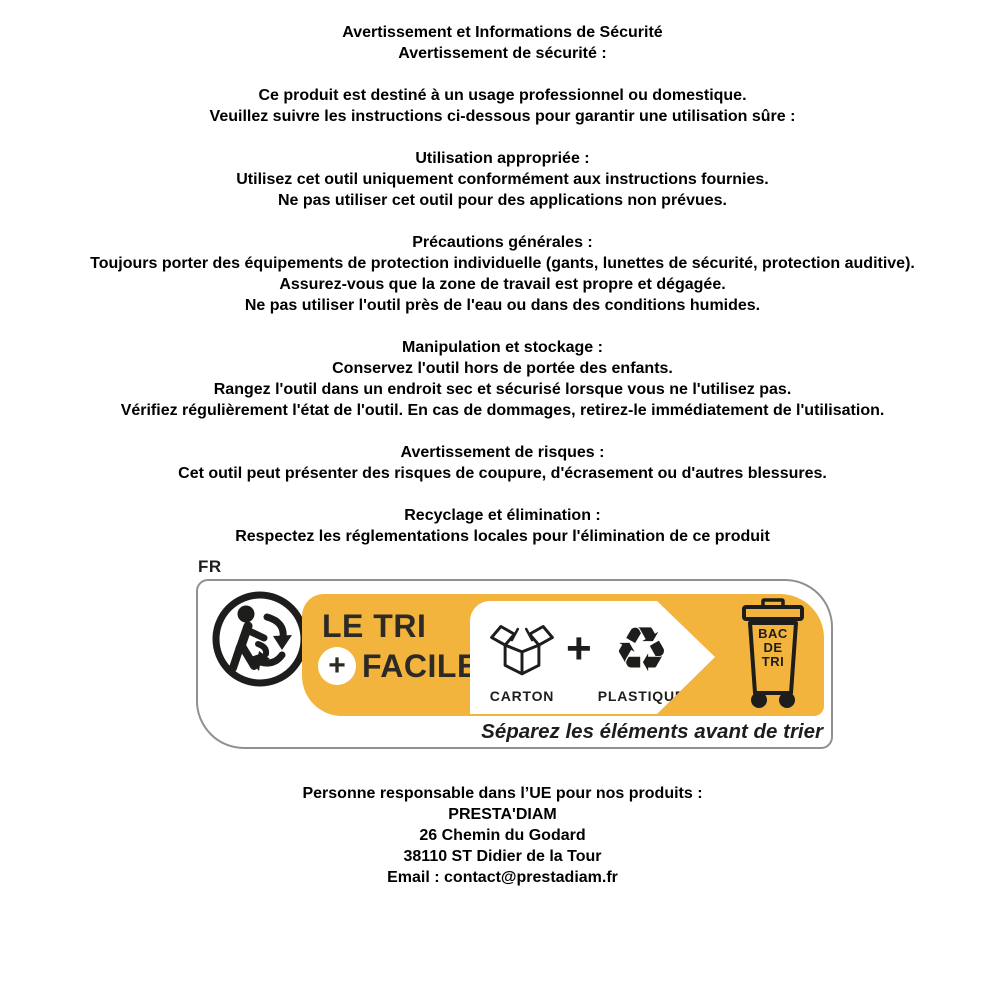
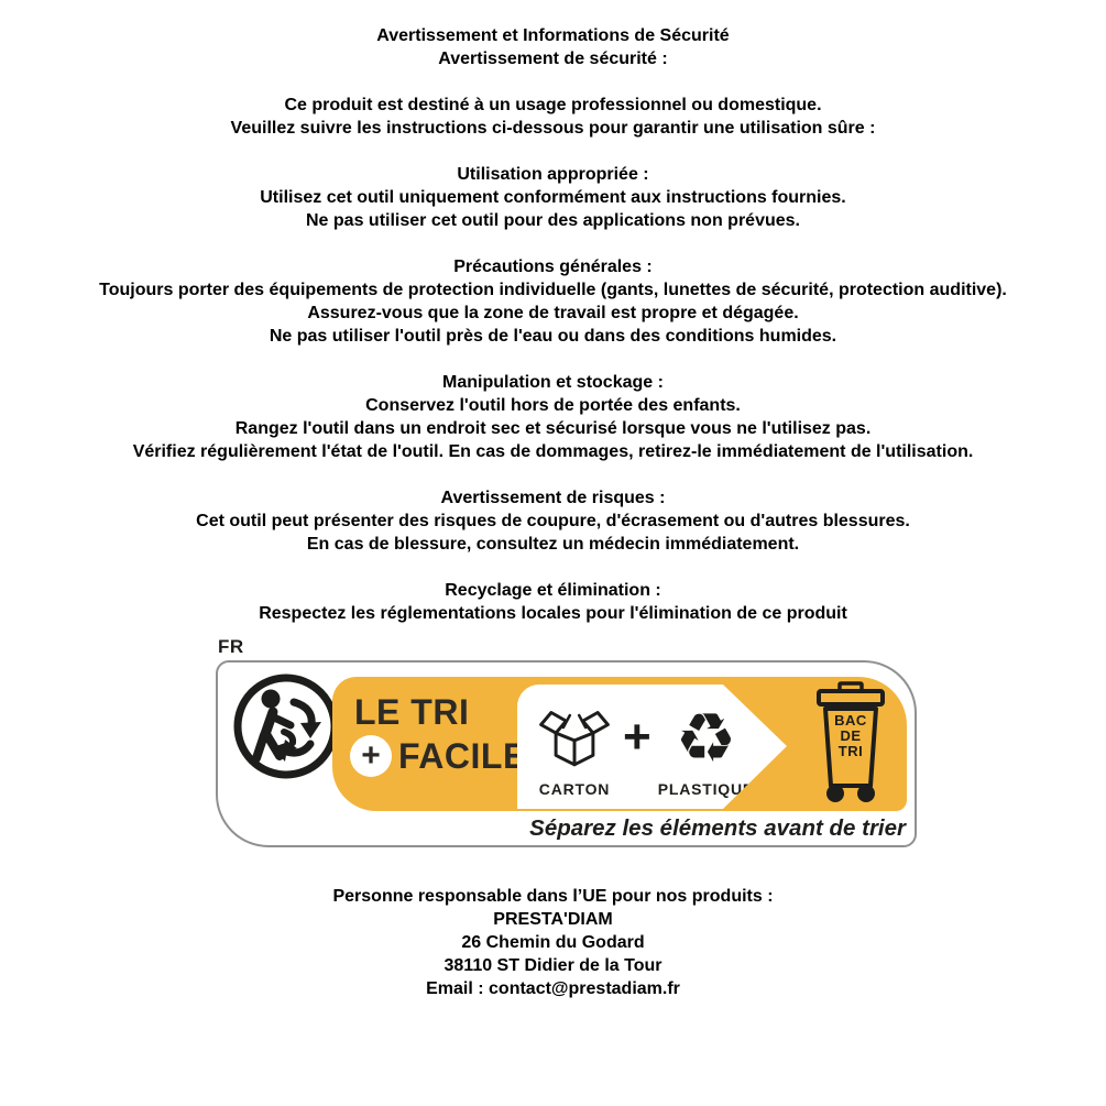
  Avertissement et Informations de Sécurité
  Avertissement de sécurité :
  Ce produit est destiné à un usage professionnel ou domestique.
  Veuillez suivre les instructions ci-dessous pour garantir une utilisation sûre :
  Utilisation appropriée :
  Utilisez cet outil uniquement conformément aux instructions fournies.
  Ne pas utiliser cet outil pour des applications non prévues.
  Précautions générales :
  Toujours porter des équipements de protection individuelle (gants, lunettes de sécurité, protection auditive).
  Assurez-vous que la zone de travail est propre et dégagée.
  Ne pas utiliser l'outil près de l'eau ou dans des conditions humides.
  Manipulation et stockage :
  Conservez l'outil hors de portée des enfants.
  Rangez l'outil dans un endroit sec et sécurisé lorsque vous ne l'utilisez pas.
  Vérifiez régulièrement l'état de l'outil. En cas de dommages, retirez-le immédiatement de l'utilisation.
  Avertissement de risques :
  Cet outil peut présenter des risques de coupure, d'écrasement ou d'autres blessures.
+ En cas de blessure, consultez un médecin immédiatement.
  Recyclage et élimination :
  Respectez les réglementations locales pour l'élimination de ce produit
  FR
  LE TRI
  +
  FACILE
  CARTON
  +
  ♻
  PLASTIQU
  BAC
  DE
  TRI
  Séparez les éléments avant de trier
  Personne responsable dans l’UE pour nos produits :
  PRESTA'DIAM
  26 Chemin du Godard
  38110 ST Didier de la Tour
  Email : contact@prestadiam.fr
